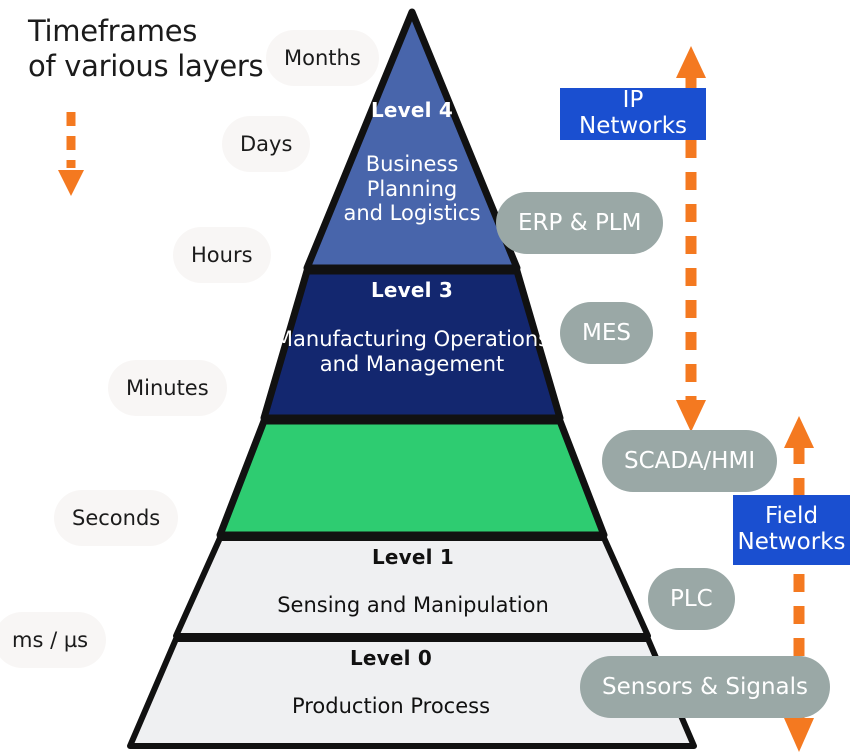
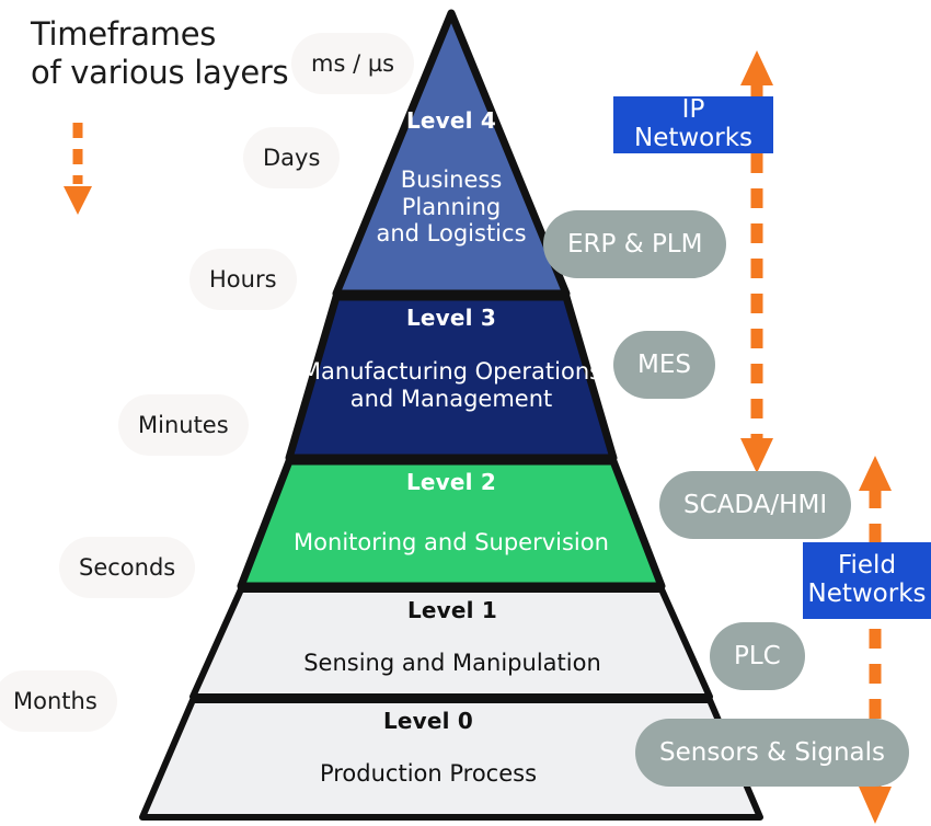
  Timeframes
  of various layers
  Level 4
  Business
  Planning
  and Logistics
  Level 3
  Manufacturing Operations
  and Management
+ Level 2
+ Monitoring and Supervision
  Level 1
  Sensing and Manipulation
  Level 0
  Production Process
- Months
+ ms / µs
  Days
  Hours
  Minutes
  Seconds
- ms / µs
+ Months
  ERP & PLM
  MES
  SCADA/HMI
  PLC
  Sensors & Signals
  IP Networks
  Field
  Networks
